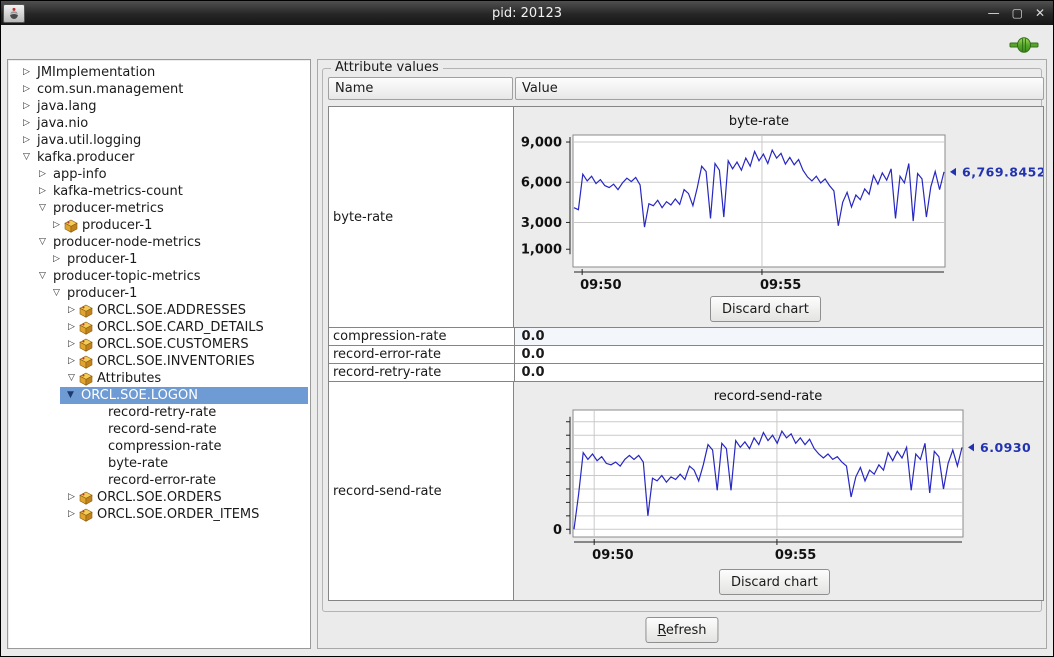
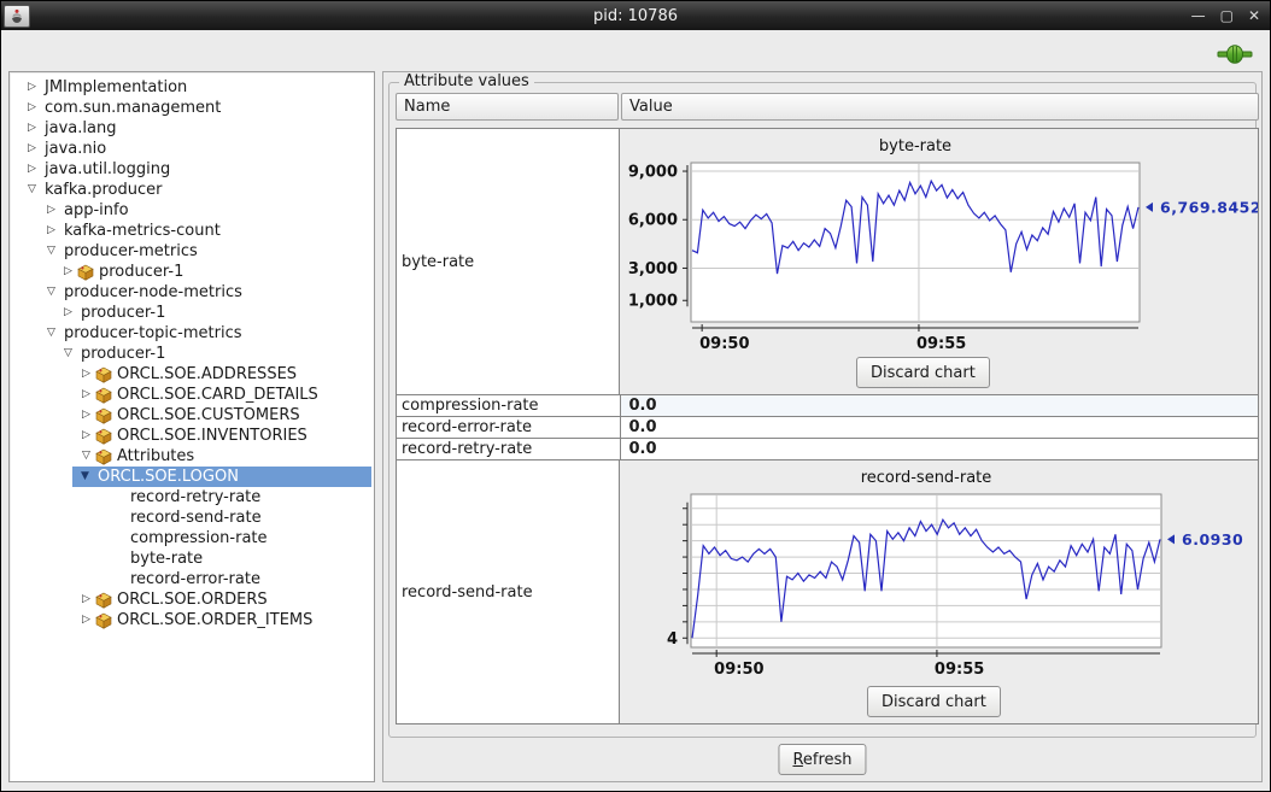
- pid: 20123
+ pid: 10786
  —
  ▢
  ✕
  ▷
  JMImplementation
  ▷
  com.sun.management
  ▷
  java.lang
  ▷
  java.nio
  ▷
  java.util.logging
  ▽
  kafka.producer
  ▷
  app-info
  ▷
  kafka-metrics-count
  ▽
  producer-metrics
  ▷
  producer-1
  ▽
  producer-node-metrics
  ▷
  producer-1
  ▽
  producer-topic-metrics
  ▽
  producer-1
  ▷
  ORCL.SOE.ADDRESSES
  ▷
  ORCL.SOE.CARD_DETAILS
  ▷
  ORCL.SOE.CUSTOMERS
  ▷
  ORCL.SOE.INVENTORIES
  ▽
  Attributes
  ▼
  ORCL.SOE.LOGON
  record-retry-rate
  record-send-rate
  compression-rate
  byte-rate
  record-error-rate
  ▷
  ORCL.SOE.ORDERS
  ▷
  ORCL.SOE.ORDER_ITEMS
  Attribute values
  Name
  Value
  byte-rate
  byte-rate
  9,000
  6,000
  3,000
  1,000
  09:50
  09:55
  6,769.8452
  Discard chart
  compression-rate
  0.0
  record-error-rate
  0.0
  record-retry-rate
  0.0
  record-send-rate
  record-send-rate
- 0
+ 4
  09:50
  09:55
  6.0930
  Discard chart
  Refresh
